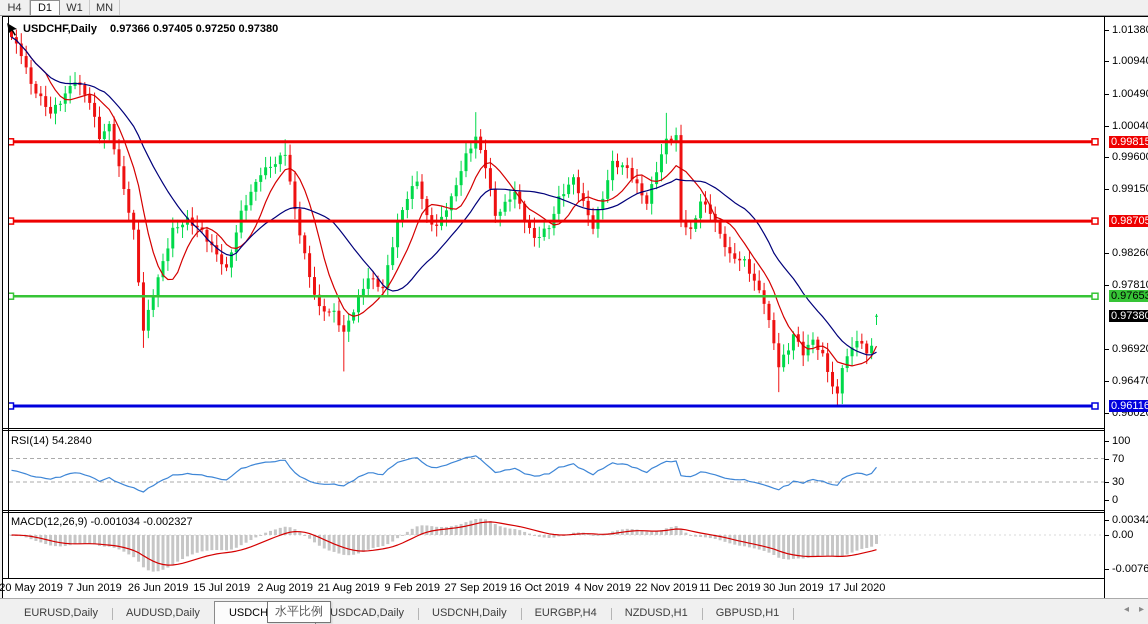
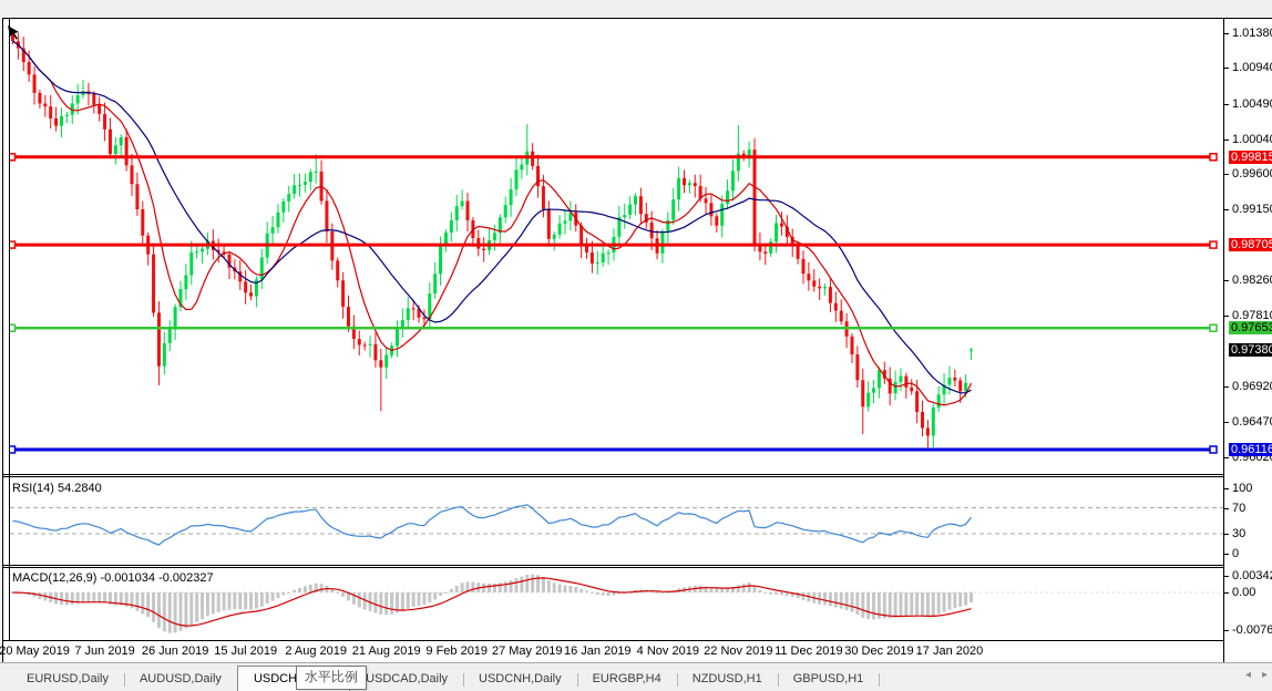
- H4
- D1
- W1
- MN
- USDCHF,Daily 0.97366 0.97405 0.97250 0.97380
  RSI(14) 54.2840
  MACD(12,26,9) -0.001034 -0.002327
  20 May 2019
  7 Jun 2019
  26 Jun 2019
  15 Jul 2019
  2 Aug 2019
  21 Aug 2019
  9 Feb 2019
- 27 Sep 2019
+ 27 May 2019
- 16 Oct 2019
+ 16 Jan 2019
  4 Nov 2019
  22 Nov 2019
  11 Dec 2019
- 30 Jun 2019
+ 30 Dec 2019
- 17 Jul 2020
+ 17 Jan 2020
  1.0138
  1.0094
  1.0049
  1.0004
  0.9960
  0.9915
  0.9826
  0.9781
  0.9692
  0.9647
  0.9602
  0.9981
  0.9870
  0.9765
  0.96116
  0.9738
  100
  70
  30
  0
  0.0034
  0.00
  -0.0076
  EURUSD,Daily
  AUDUSD,Daily
  USDCAD,Daily
  USDCNH,Daily
  EURGBP,H4
  NZDUSD,H1
  GBPUSD,H1
  ◂
  ▸
  水平比例
